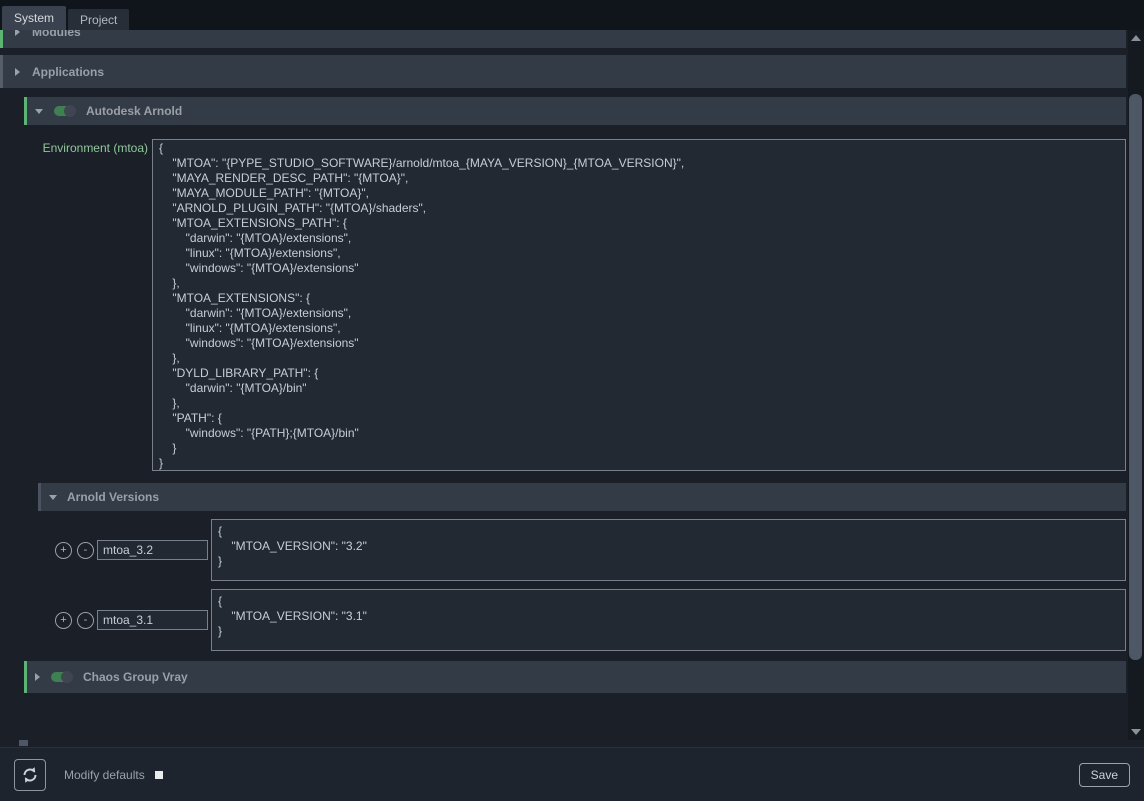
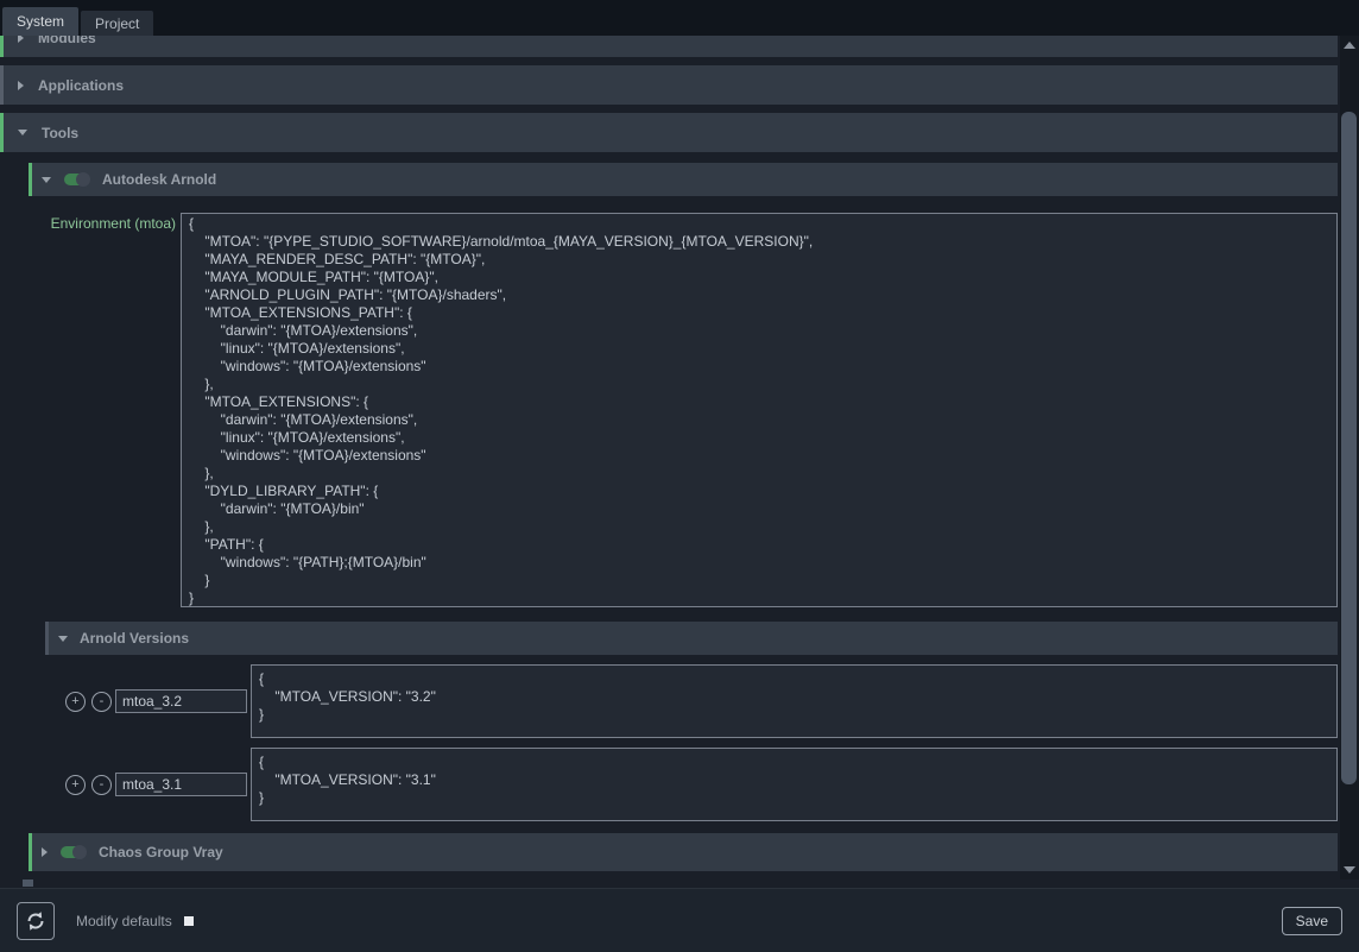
  System
  Project
  Modules
  Applications
+ Tools
  Autodesk Arnold
  Environment (mtoa)
  {
  "MTOA": "{PYPE_STUDIO_SOFTWARE}/arnold/mtoa_{MAYA_VERSION}_{MTOA_VERSION}",
  "MAYA_RENDER_DESC_PATH": "{MTOA}",
  "MAYA_MODULE_PATH": "{MTOA}",
  "ARNOLD_PLUGIN_PATH": "{MTOA}/shaders",
  "MTOA_EXTENSIONS_PATH": {
  "darwin": "{MTOA}/extensions",
  "linux": "{MTOA}/extensions",
  "windows": "{MTOA}/extensions"
  },
  "MTOA_EXTENSIONS": {
  "darwin": "{MTOA}/extensions",
  "linux": "{MTOA}/extensions",
  "windows": "{MTOA}/extensions"
  },
  "DYLD_LIBRARY_PATH": {
  "darwin": "{MTOA}/bin"
  },
  "PATH": {
  "windows": "{PATH};{MTOA}/bin"
  }
  }
  Arnold Versions
  +
  -
  mtoa_3.2
  {
  "MTOA_VERSION": "3.2"
  }
  +
  -
  mtoa_3.1
  {
  "MTOA_VERSION": "3.1"
  }
  Chaos Group Vray
  Modify defaults
  Save
